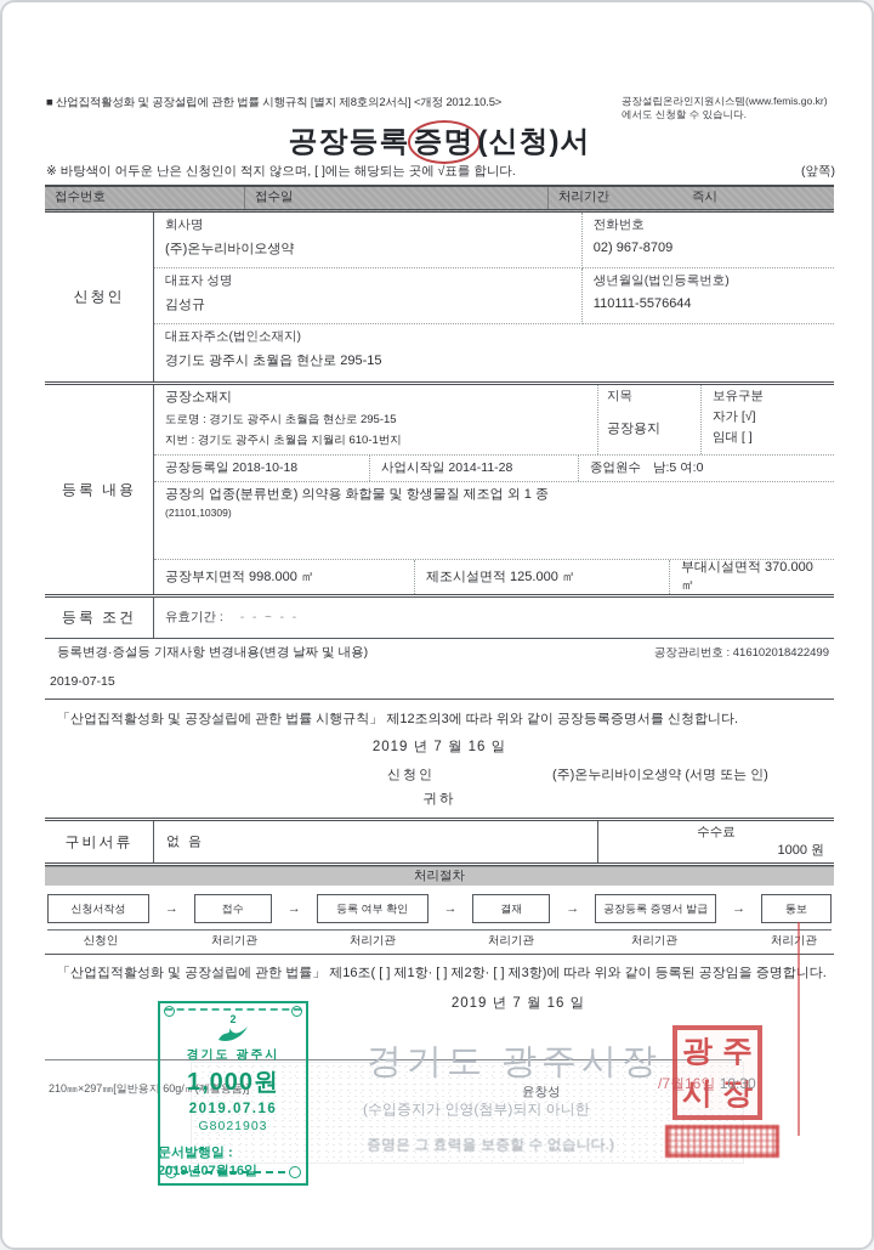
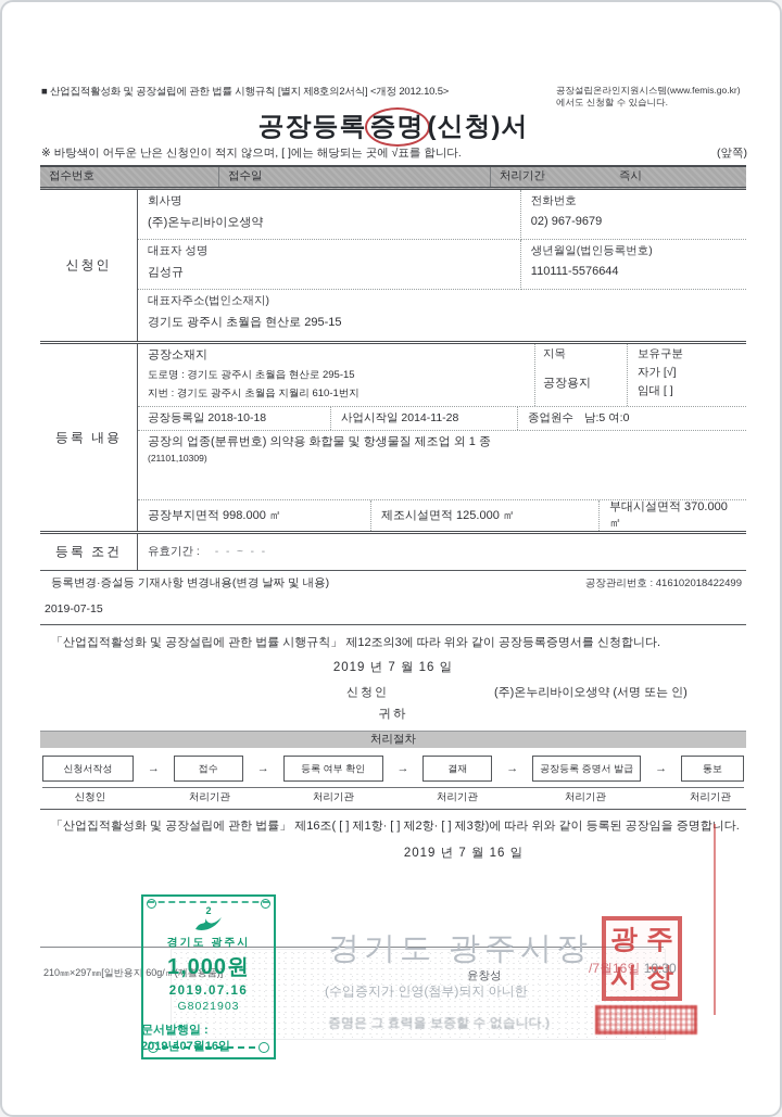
  ■ 산업집적활성화 및 공장설립에 관한 법률 시행규칙 [별지 제8호의2서식] <개정 2012.10.5>
  공장설립온라인지원시스템(www.femis.go.kr)에서도 신청할 수 있습니다.
  공장등록증명(신청)서
  ※ 바탕색이 어두운 난은 신청인이 적지 않으며, [ ]에는 해당되는 곳에 √표를 합니다.
  (앞쪽)
  접수번호
  접수일
  처리기간
  즉시
  신청인
  회사명
  (주)온누리바이오생약
  전화번호
- 02) 967-8709
+ 02) 967-9679
  대표자 성명
  김성규
  생년월일(법인등록번호)
  110111-5576644
  대표자주소(법인소재지)
  경기도 광주시 초월읍 현산로 295-15
  등록 내용
  공장소재지
  도로명 : 경기도 광주시 초월읍 현산로 295-15
  지번 : 경기도 광주시 초월읍 지월리 610-1번지
  지목
  공장용지
  보유구분
  자가 [√]
  임대 [ ]
  공장등록일 2018-10-18
  사업시작일 2014-11-28
  종업원수
  남:5 여:0
  공장의 업종(분류번호) 의약용 화합물 및 항생물질 제조업 외 1 종
  (21101,10309)
  공장부지면적 998.000 ㎡
  제조시설면적 125.000 ㎡
  부대시설면적 370.000 ㎡
  등록 조건
  유효기간 :
  - - ~ - -
  등록변경·증설등 기재사항 변경내용(변경 날짜 및 내용)
  공장관리번호 : 416102018422499
  2019-07-15
  「산업집적활성화 및 공장설립에 관한 법률 시행규칙」 제12조의3에 따라 위와 같이 공장등록증명서를 신청합니다.
  2019 년 7 월 16 일
  신청인
  (주)온누리바이오생약 (서명 또는 인)
  귀하
- 구비서류
- 없 음
- 수수료
- 1000 원
  처리절차
  신청서작성
  →
  접수
  →
  등록 여부 확인
  →
  결재
  →
  공장등록 증명서 발급
  →
  통보
  신청인
  처리기관
  처리기관
  처리기관
  처리기관
  처리기관
  「산업집적활성화 및 공장설립에 관한 법률」 제16조( [ ] 제1항· [ ] 제2항· [ ] 제3항)에 따라 위와 같이 등록된 공장임을 증명합니다.
  2019 년 7 월 16 일
  210㎜×297㎜[일반용지 60g/㎡(재활용품)]
  경기도 광주시장
  윤창성
  (수입증지가 인영(첨부)되지 아니한
  증명은 그 효력을 보증할 수 없습니다.)
  2
  경기도 광주시
  1,000원
  2019.07.16
  G8021903
  문서발행일 :
  2019년07월16일
  광
  주
  시
  장
  /7월16일 10:30
